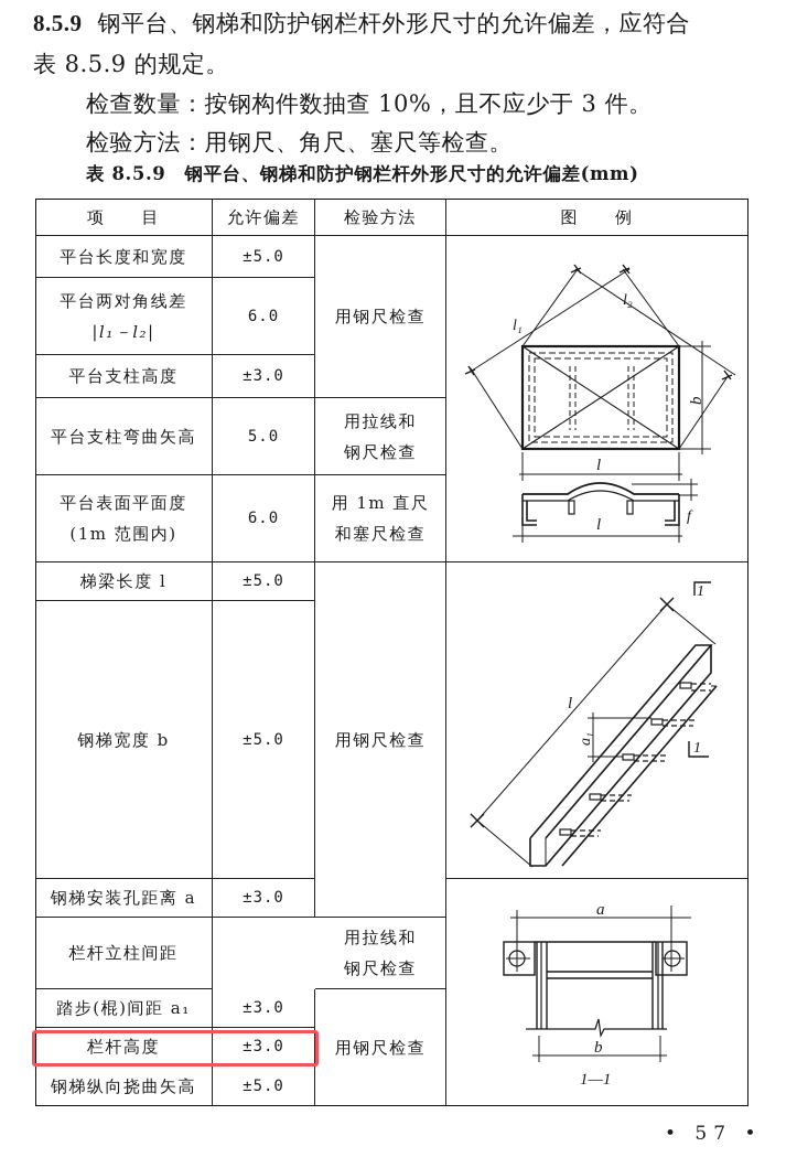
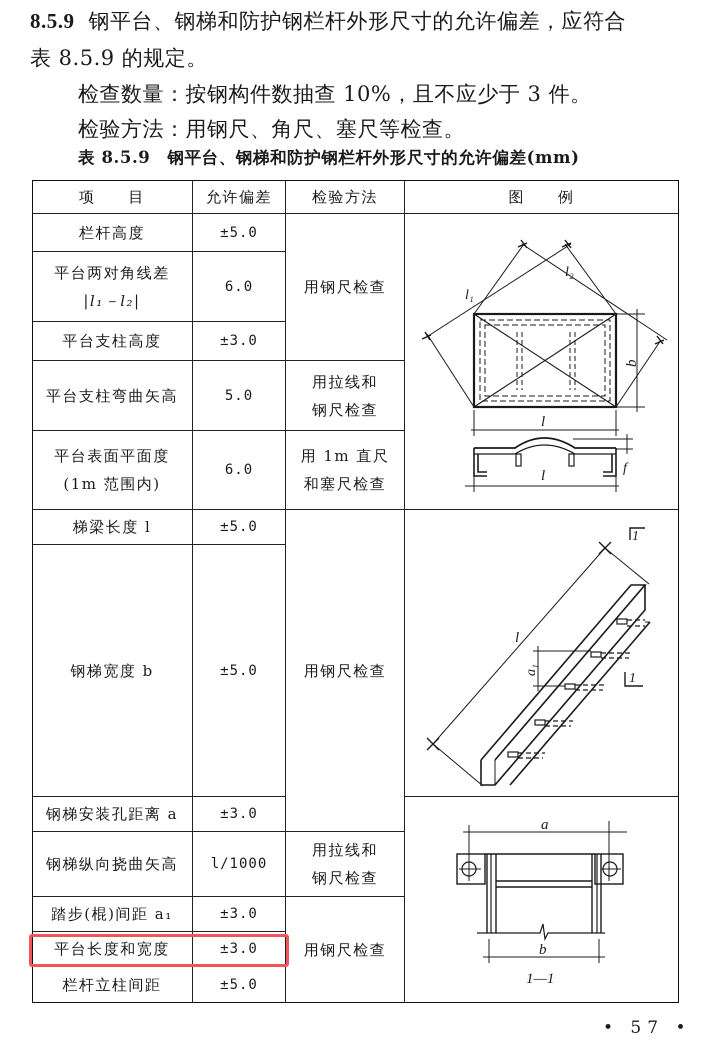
  8.5.9 钢平台、钢梯和防护钢栏杆外形尺寸的允许偏差，应符合
  表 8.5.9 的规定。
  检查数量：按钢构件数抽查 10%，且不应少于 3 件。
  检验方法：用钢尺、角尺、塞尺等检查。
  表 8.5.9 钢平台、钢梯和防护钢栏杆外形尺寸的允许偏差(mm)
  项 目
  允许偏差
  检验方法
  图 例
- 平台长度和宽度
+ 栏杆高度
  平台两对角线差
  |l₁－l₂|
  平台支柱高度
  平台支柱弯曲矢高
  平台表面平面度
  (1m 范围内)
  梯梁长度 l
  钢梯宽度 b
  钢梯安装孔距离 a
- 栏杆立柱间距
+ 钢梯纵向挠曲矢高
  踏步(棍)间距 a₁
- 栏杆高度
+ 平台长度和宽度
- 钢梯纵向挠曲矢高
+ 栏杆立柱间距
  ±5.0
  6.0
  ±3.0
  5.0
  6.0
  ±5.0
  ±5.0
  ±3.0
+ l/1000
  ±3.0
  ±3.0
  ±5.0
  用钢尺检查
  用拉线和
  钢尺检查
  用 1m 直尺
  和塞尺检查
  用钢尺检查
  用拉线和
  钢尺检查
  用钢尺检查
  l₁
  l₂
  l
  f
  l
  l
  1
  1
  a
  b
  1—1
  • 57 •
